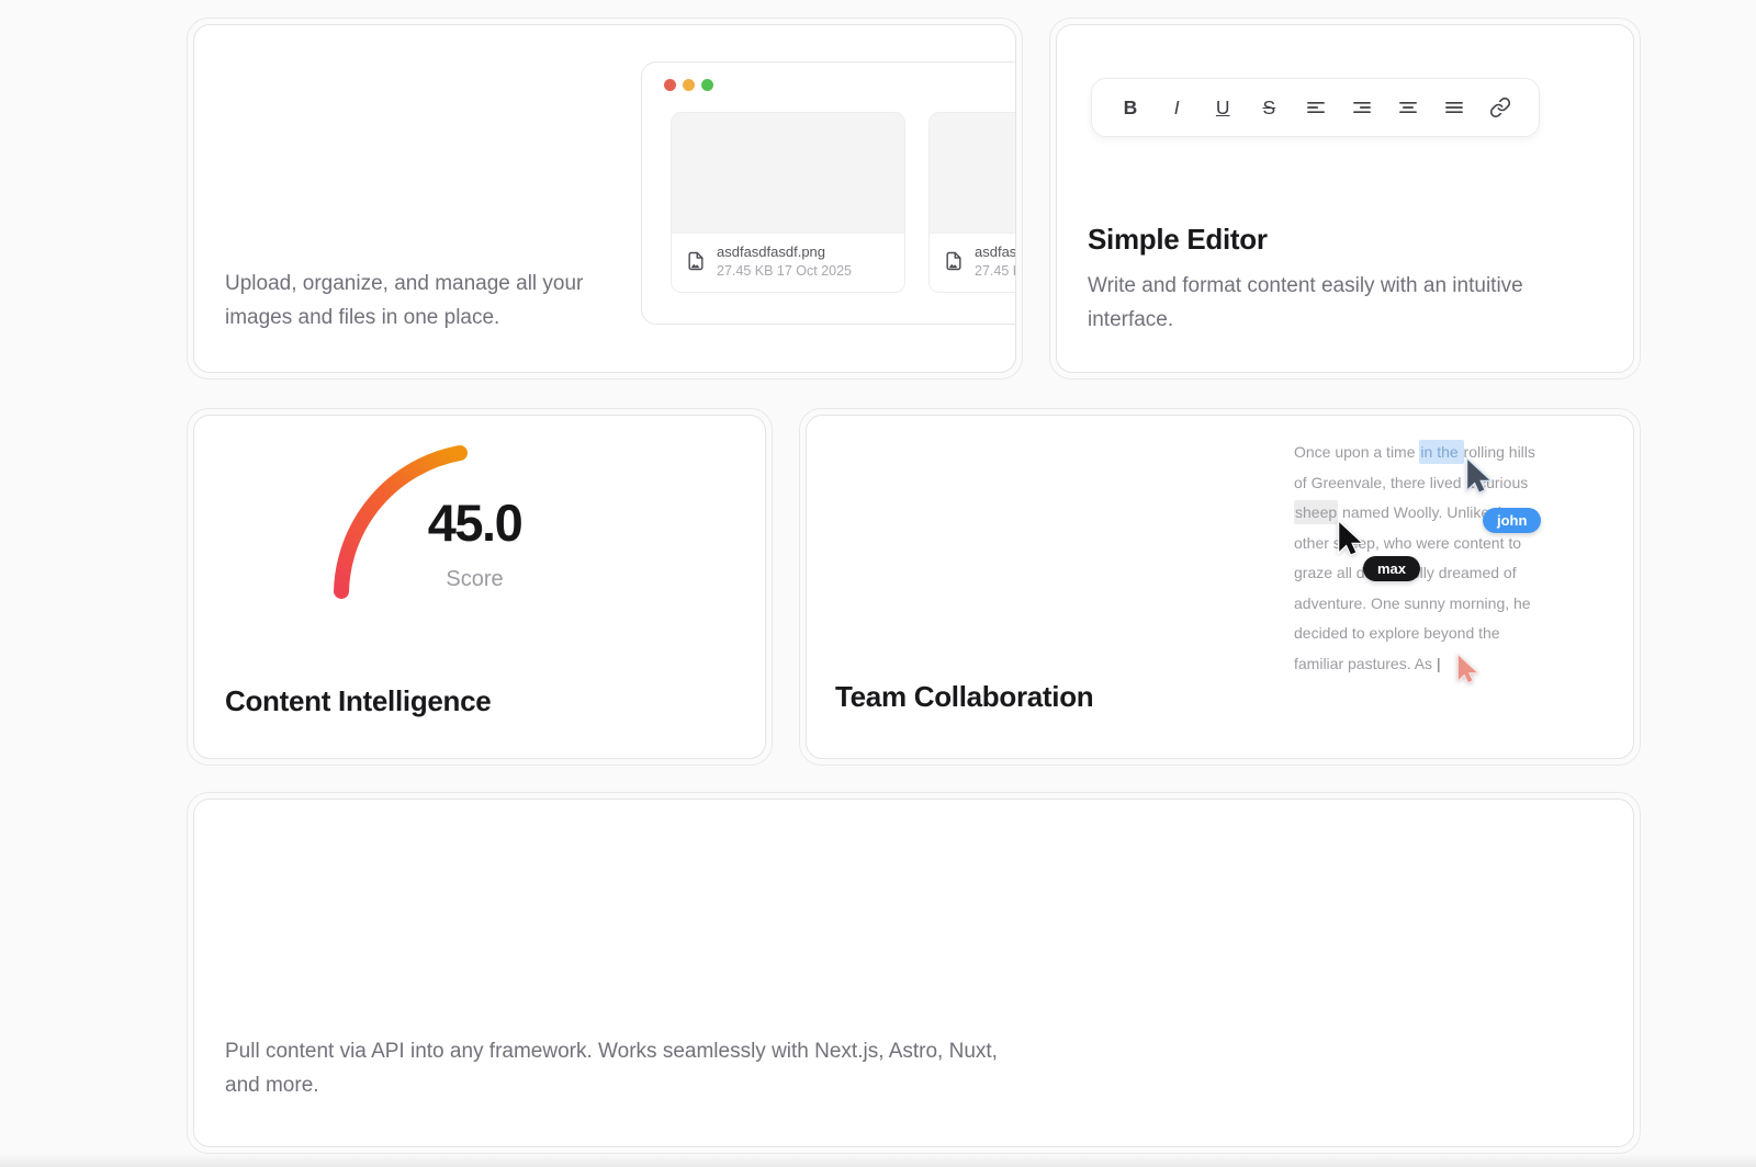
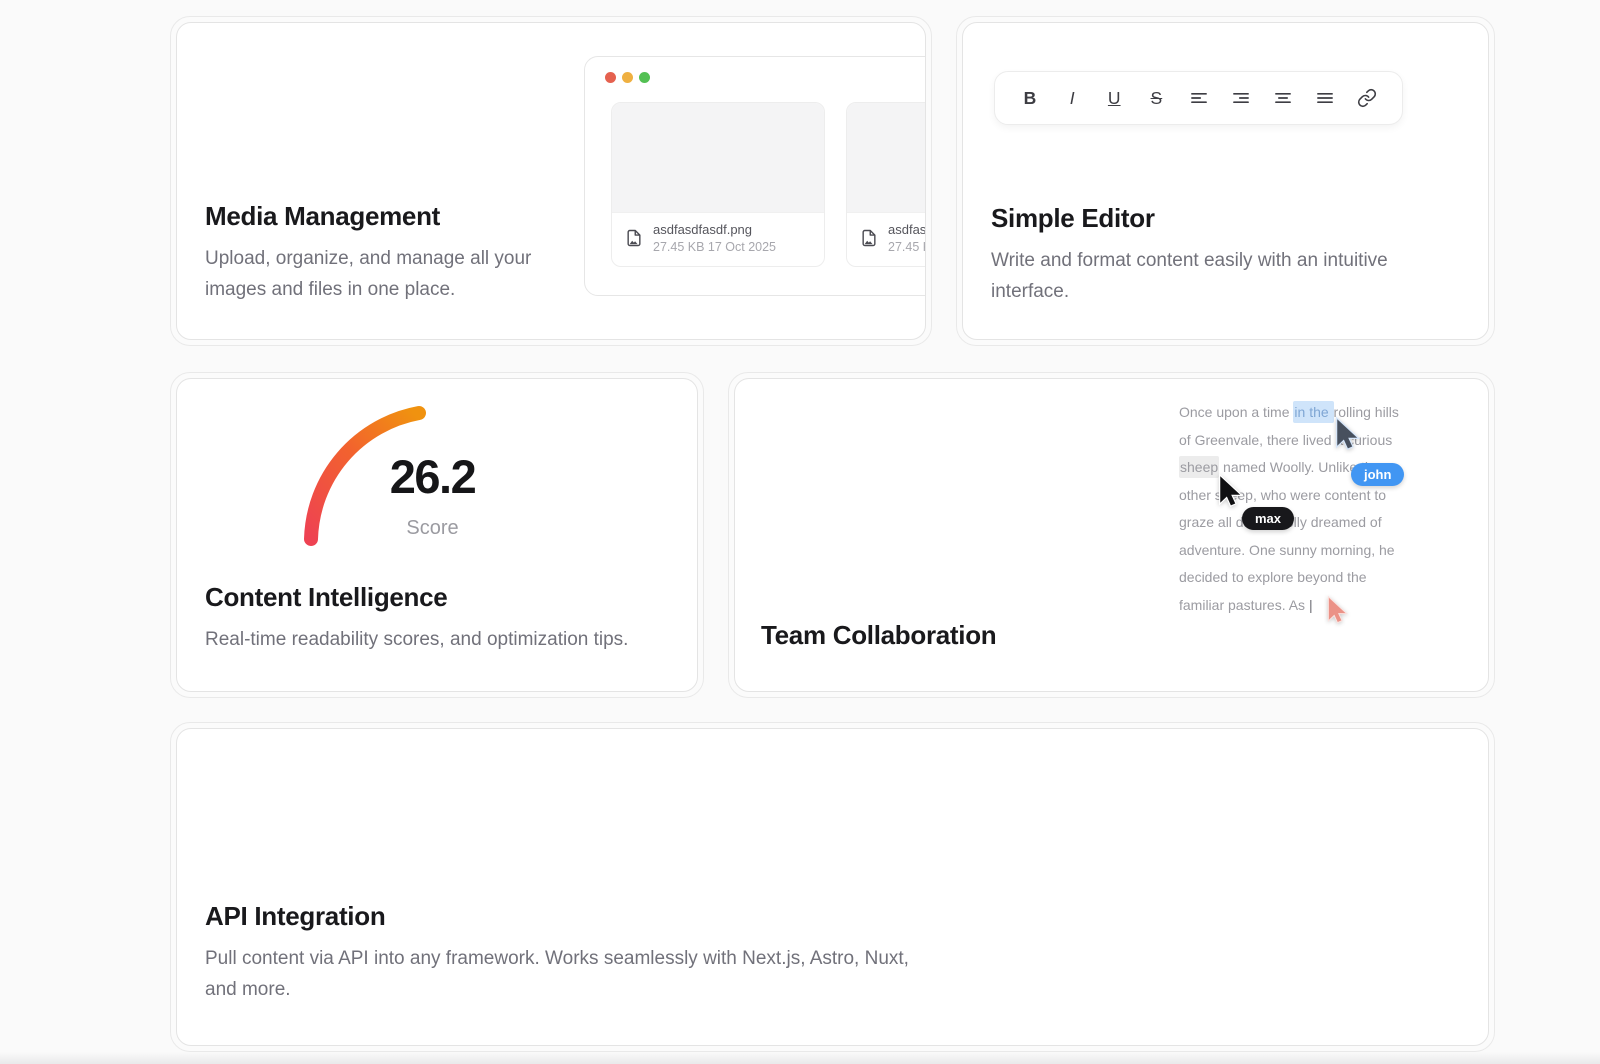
  asdfasdfasdf.png
  27.45 KB 17 Oct 2025
  27.45
+ Media Management
  Upload, organize, and manage all your images and files in one place.
  B
  I
  U
  S
  Simple Editor
  Write and format content easily with an intuitive interface.
- 45.0
+ 26.2
  Score
  Content Intelligence
+ Real-time readability scores, and optimization tips.
  Once upon a time in the rolling hills
  of Greenvale, there lived curious
  sheep named Woolly. Unlik
  other sp, who were content to
  graze all dlly dreamed of
  adventure. One sunny morning, he
  decided to explore beyond the
  familiar pastures. As |
  john
  max
  Team Collaboration
+ API Integration
  Pull content via API into any framework. Works seamlessly with Next.js, Astro, Nuxt, and more.
